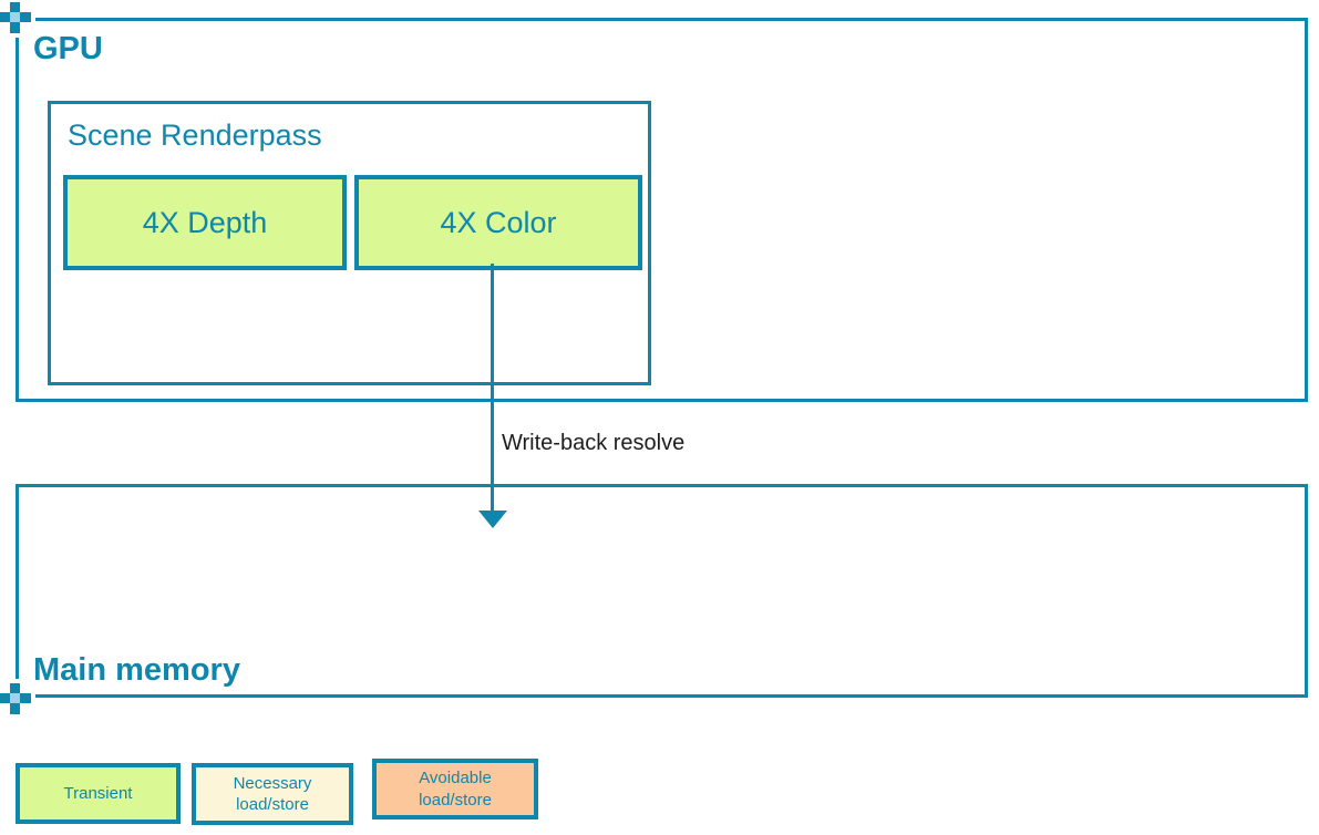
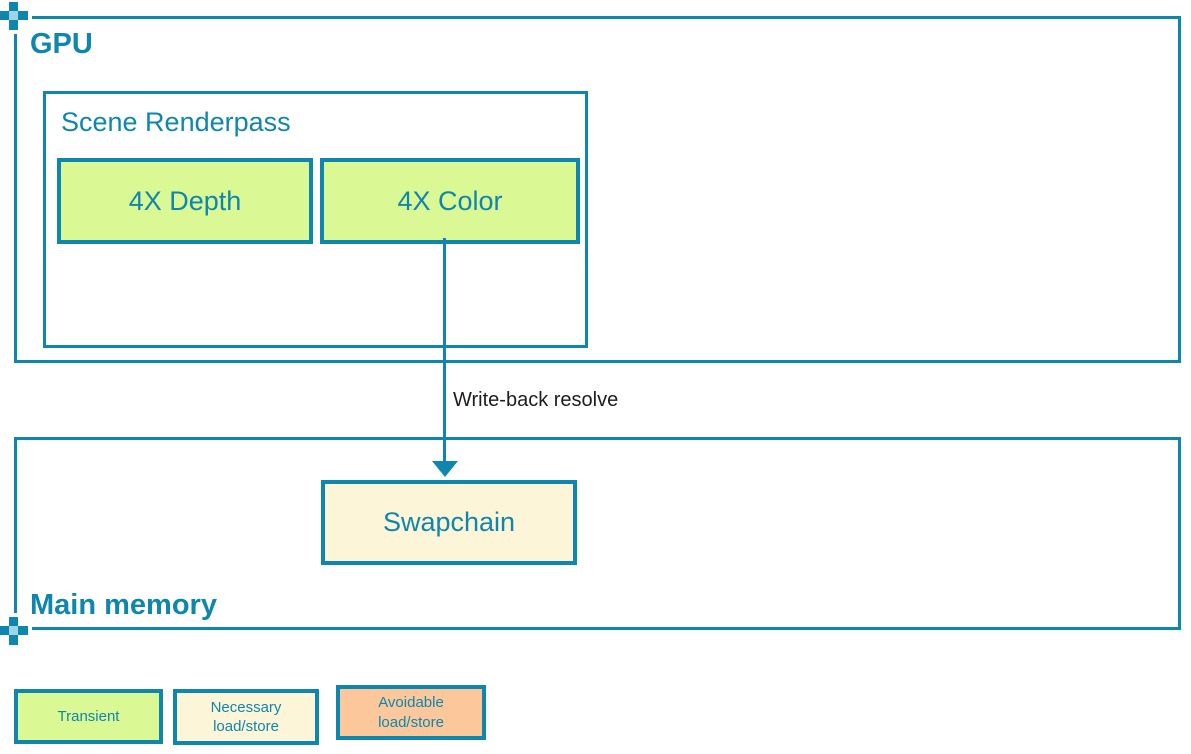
  GPU
  Scene Renderpass
  4X Depth
  4X Color
  Write-back resolve
+ Swapchain
  Main memory
  Transient
  Necessary load/store
  Avoidable load/store
